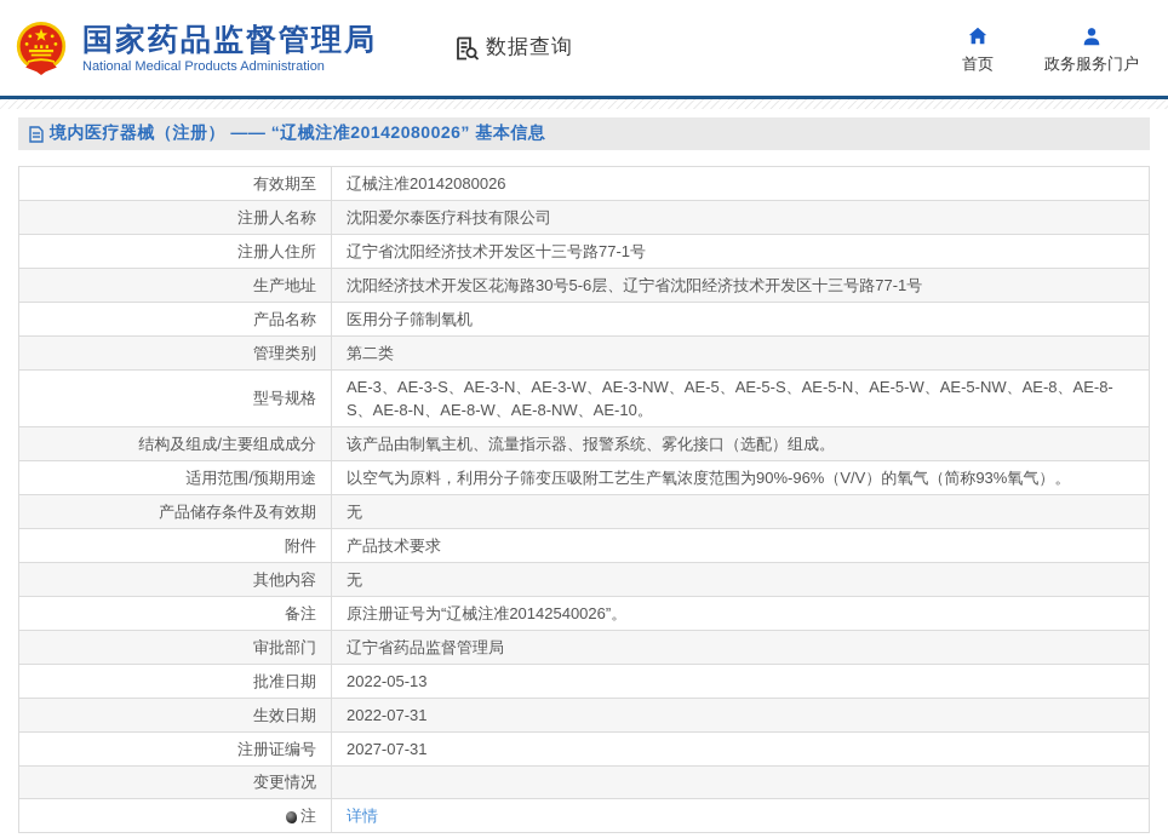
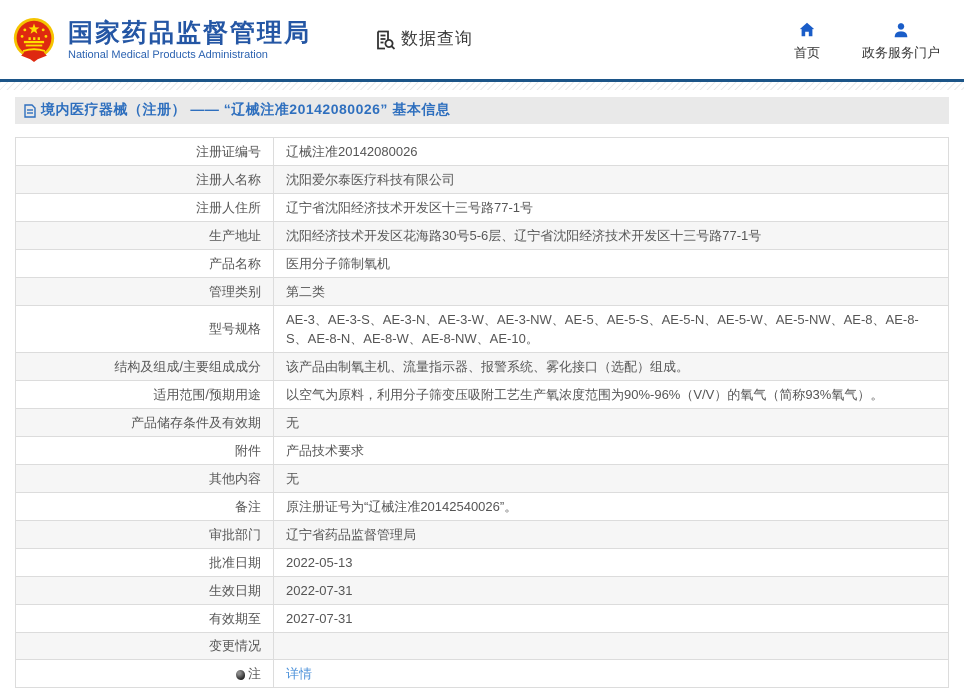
  国家药品监督管理局
  National Medical Products Administration
  数据查询
  首页
  政务服务门户
  境内医疗器械（注册） —— “辽械注准20142080026” 基本信息
- 有效期至
+ 注册证编号
  辽械注准20142080026
  注册人名称
  沈阳爱尔泰医疗科技有限公司
  注册人住所
  辽宁省沈阳经济技术开发区十三号路77-1号
  生产地址
  沈阳经济技术开发区花海路30号5-6层、辽宁省沈阳经济技术开发区十三号路77-1号
  产品名称
  医用分子筛制氧机
  管理类别
  第二类
  型号规格
  AE-3、AE-3-S、AE-3-N、AE-3-W、AE-3-NW、AE-5、AE-5-S、AE-5-N、AE-5-W、AE-5-NW、AE-8、AE-8-S、AE-8-N、AE-8-W、AE-8-NW、AE-10。
  结构及组成/主要组成成分
  该产品由制氧主机、流量指示器、报警系统、雾化接口（选配）组成。
  适用范围/预期用途
  以空气为原料，利用分子筛变压吸附工艺生产氧浓度范围为90%-96%（V/V）的氧气（简称93%氧气）。
  产品储存条件及有效期
  无
  附件
  产品技术要求
  其他内容
  无
  备注
  原注册证号为“辽械注准20142540026”。
  审批部门
  辽宁省药品监督管理局
  批准日期
  2022-05-13
  生效日期
  2022-07-31
- 注册证编号
+ 有效期至
  2027-07-31
  变更情况
  注
  详情
